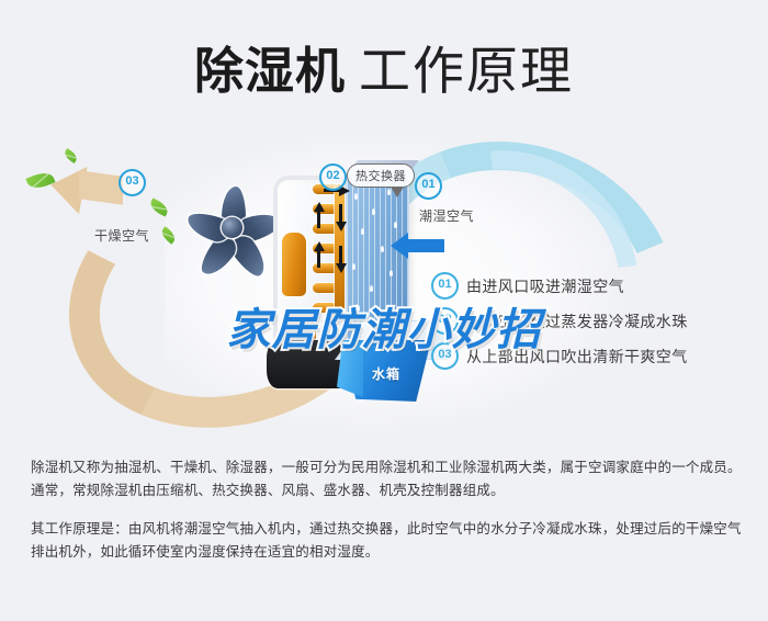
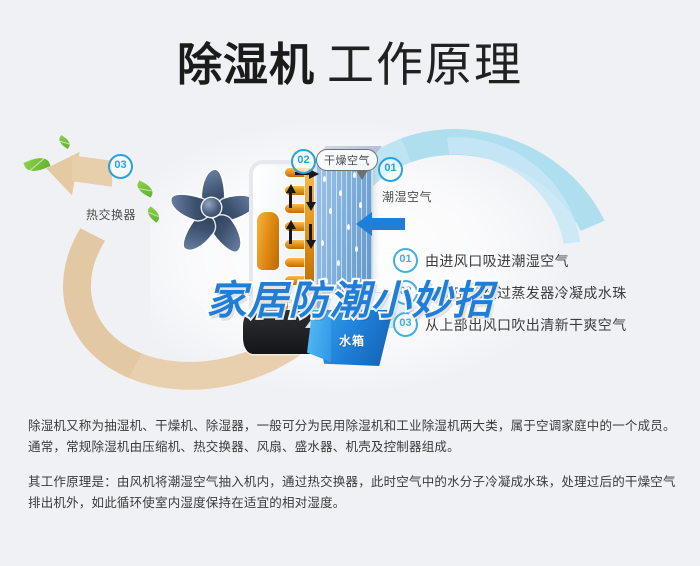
  除湿机 工作原理
  水箱
  03
- 干燥空气
+ 热交换器
  02
- 热交换器
+ 干燥空气
  01
  潮湿空气
  01 由进风口吸进潮湿空气
  02 潮湿空气经过蒸发器冷凝成水珠
  03 从上部出风口吹出清新干爽空气
  家居防潮小妙招
  除湿机又称为抽湿机、干燥机、除湿器，一般可分为民用除湿机和工业除湿机两大类，属于空调家庭中的一个成员。通常，常规除湿机由压缩机、热交换器、风扇、盛水器、机壳及控制器组成。
  其工作原理是：由风机将潮湿空气抽入机内，通过热交换器，此时空气中的水分子冷凝成水珠，处理过后的干燥空气排出机外，如此循环使室内湿度保持在适宜的相对湿度。
